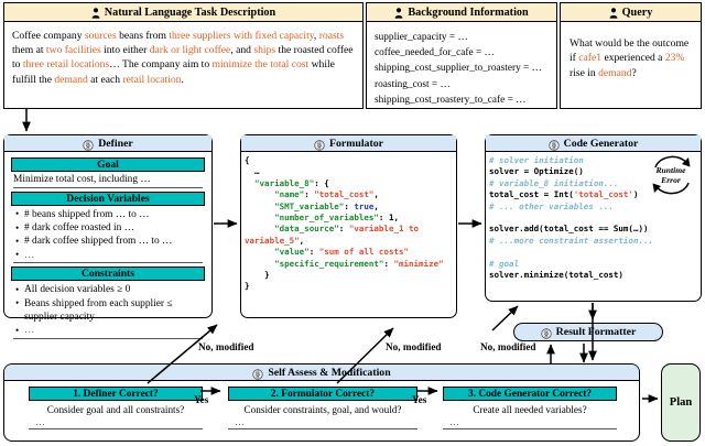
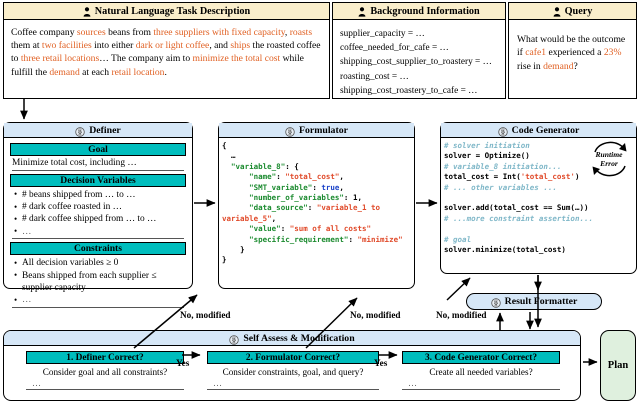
  Natural Language Task Description
  Coffee company sources beans from three suppliers with fixed capacity, roasts them at two facilities into either dark or light coffee, and ships the roasted coffee to three retail locations… The company aim to minimize the total cost while fulfill the demand at each retail location.
  Background Information
  supplier_capacity = …
  coffee_needed_for_cafe = …
  shipping_cost_supplier_to_roastery = …
  roasting_cost = …
  shipping_cost_roastery_to_cafe = …
  Query
  What would be the outcome if cafe1 experienced a 23% rise in demand?
  Definer
  Goal
  Minimize total cost, including …
  Decision Variables
  # beans shipped from … to …
  # dark coffee roasted in …
  # dark coffee shipped from … to …
  …
  Constraints
  All decision variables ≥ 0
  Beans shipped from each supplier ≤ supplier capacity
  …
  Formulator
  { … "variable_8": { "name": "total_cost",
  "SMT_variable": true,
  "number_of_variables": 1, "data_source": "variable_1 to variable_5",
  "value": "sum of all costs" "specific_requirement": "minimize"
  }
  }
  Code Generator
  # solver initiation solver = Optimize() # variable_8 initiation... total_cost = Int('total_cost') # ... other variables ... solver.add(total_cost == Sum(…)) # ...more constraint assertion... # goal solver.minimize(total_cost)
  Runtime
  Error
  Result Formatter
  Self Assess & Modification
  1. Definer Correct?
  Consider goal and all constraints?
  …
  2. Formulator Correct?
- Consider constraints, goal, and would?
+ Consider constraints, goal, and query?
  …
  3. Code Generator Correct?
  Create all needed variables?
  …
  Plan
  Yes
  Yes
  No, modified
  No, modified
  No, modified
